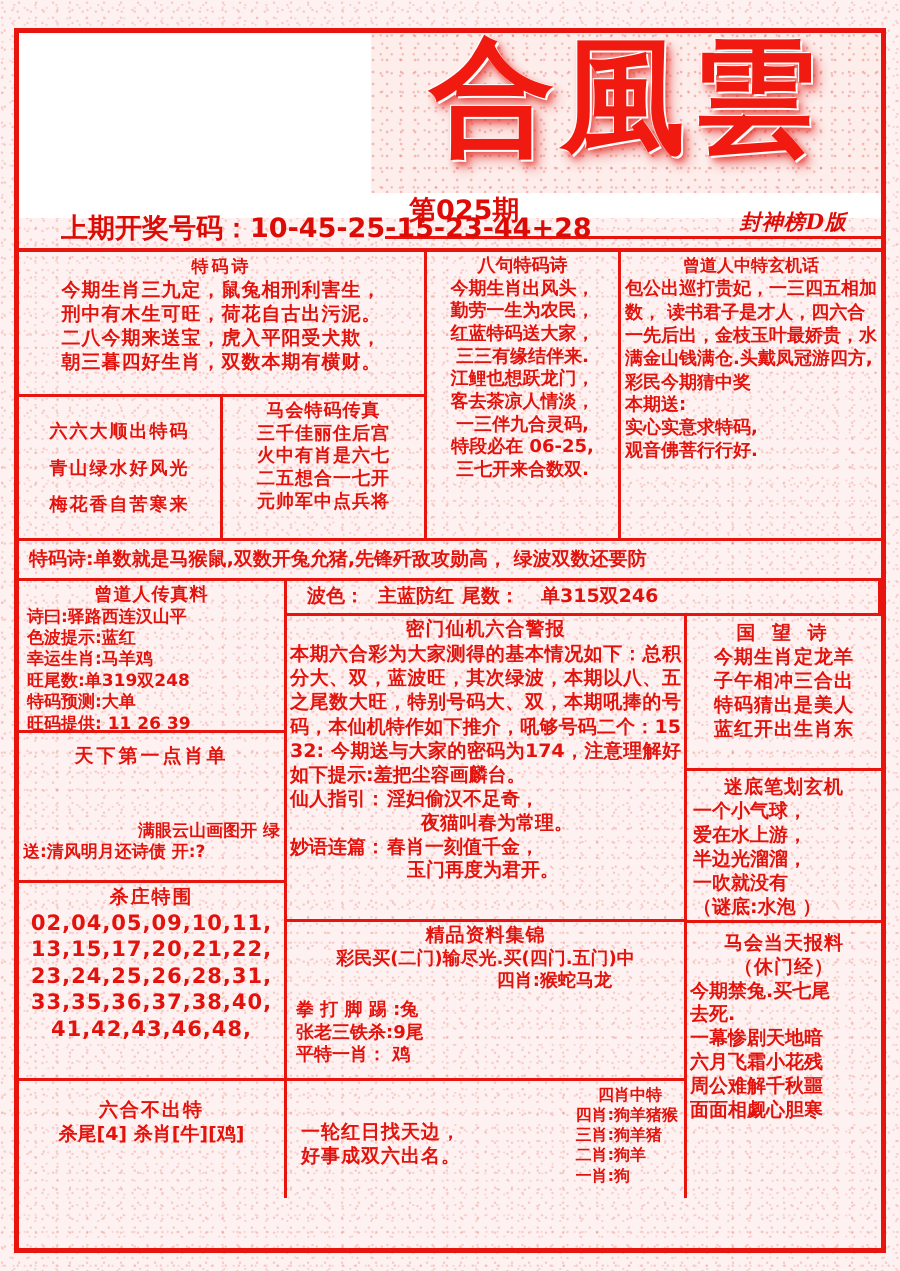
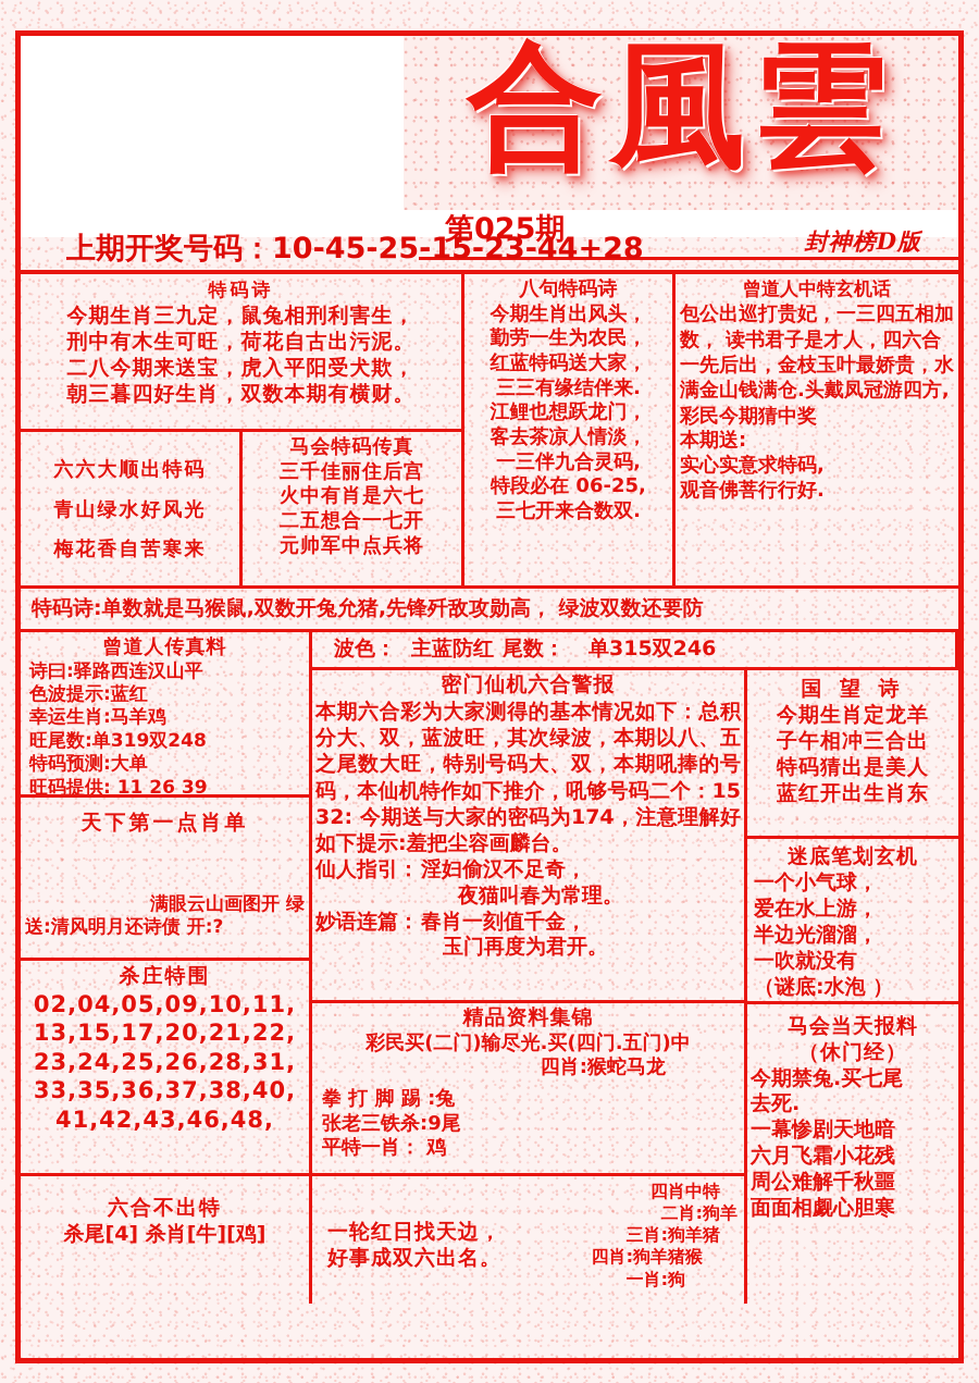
  合風雲
  第025期
  封神榜D版
  上期开奖号码：10-45-25-15-23-44+28
  特码诗
  今期生肖三九定，鼠兔相刑利害生，
  刑中有木生可旺，荷花自古出污泥。
  二八今期来送宝，虎入平阳受犬欺，
  朝三暮四好生肖，双数本期有横财。
  六六大顺出特码
  青山绿水好风光
  梅花香自苦寒来
  马会特码传真
  三千佳丽住后宫
  火中有肖是六七
  二五想合一七开
  元帅军中点兵将
  八句特码诗
  今期生肖出风头，
  勤劳一生为农民，
  红蓝特码送大家，
  三三有缘结伴来.
  江鲤也想跃龙门，
  客去茶凉人情淡，
  一三伴九合灵码,
  特段必在 06-25,
  三七开来合数双.
  曾道人中特玄机话
  包公出巡打贵妃，一三四五相加数， 读书君子是才人，四六合一先后出，金枝玉叶最娇贵，水满金山钱满仓.头戴凤冠游四方,彩民今期猜中奖
  本期送:
  实心实意求特码,
  观音佛菩行行好.
  特码诗:单数就是马猴鼠,双数开兔允猪,先锋歼敌攻勋高， 绿波双数还要防
  曾道人传真料
  诗曰:驿路西连汉山平
  色波提示:蓝红
  幸运生肖:马羊鸡
  旺尾数:单319双248
  特码预测:大单
  旺码提供: 11 26 39
  波色：
  主蓝防红
  尾数：
  单315双246
  密门仙机六合警报
  本期六合彩为大家测得的基本情况如下：总积分大、双，蓝波旺，其次绿波，本期以八、五之尾数大旺，特别号码大、双，本期吼捧的号码，本仙机特作如下推介，吼够号码二个：15 32: 今期送与大家的密码为174，注意理解好如下提示:羞把尘容画麟台。
  仙人指引：
  淫妇偷汉不足奇，
  夜猫叫春为常理。
  妙语连篇：
  春肖一刻值千金，
  玉门再度为君开。
  国 望 诗
  今期生肖定龙羊
  子午相冲三合出
  特码猜出是美人
  蓝红开出生肖东
  天下第一点肖单
  满眼云山画图开 绿
  送:清风明月还诗债 开:?
  迷底笔划玄机
  一个小气球，
  爱在水上游，
  半边光溜溜，
  一吹就没有
  （谜底:水泡 ）
  杀庄特围
  02,04,05,09,10,11,
  13,15,17,20,21,22,
  23,24,25,26,28,31,
  33,35,36,37,38,40,
  41,42,43,46,48,
  精品资料集锦
  彩民买(二门)输尽光.买(四门.五门)中
  四肖:猴蛇马龙
  拳 打 脚 踢 :兔
  张老三铁杀:9尾
  平特一肖： 鸡
  马会当天报料
  （休门经）
  今期禁兔.买七尾
  去死.
  一幕惨剧天地暗
  六月飞霜小花残
  周公难解千秋噩
  面面相觑心胆寒
  六合不出特
  杀尾[4] 杀肖[牛][鸡]
  一轮红日找天边，
  好事成双六出名。
  四肖中特
- 四肖:狗羊猪猴
+ 二肖:狗羊
  三肖:狗羊猪
- 二肖:狗羊
+ 四肖:狗羊猪猴
  一肖:狗
